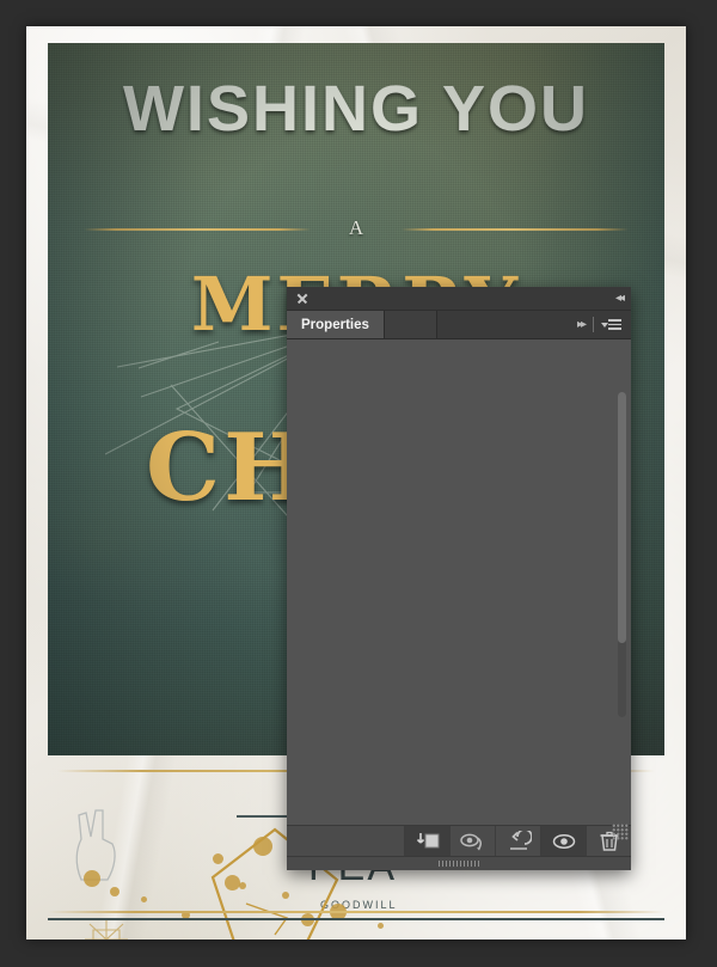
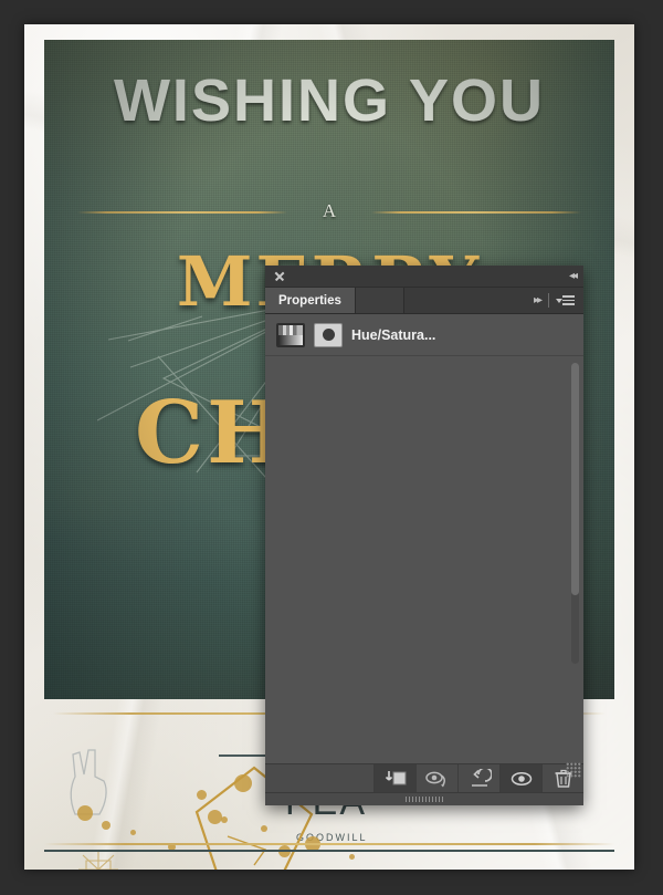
  OODWILL
  ◂◂
  Properties
  ▸▸
+ Hue/Satura...
